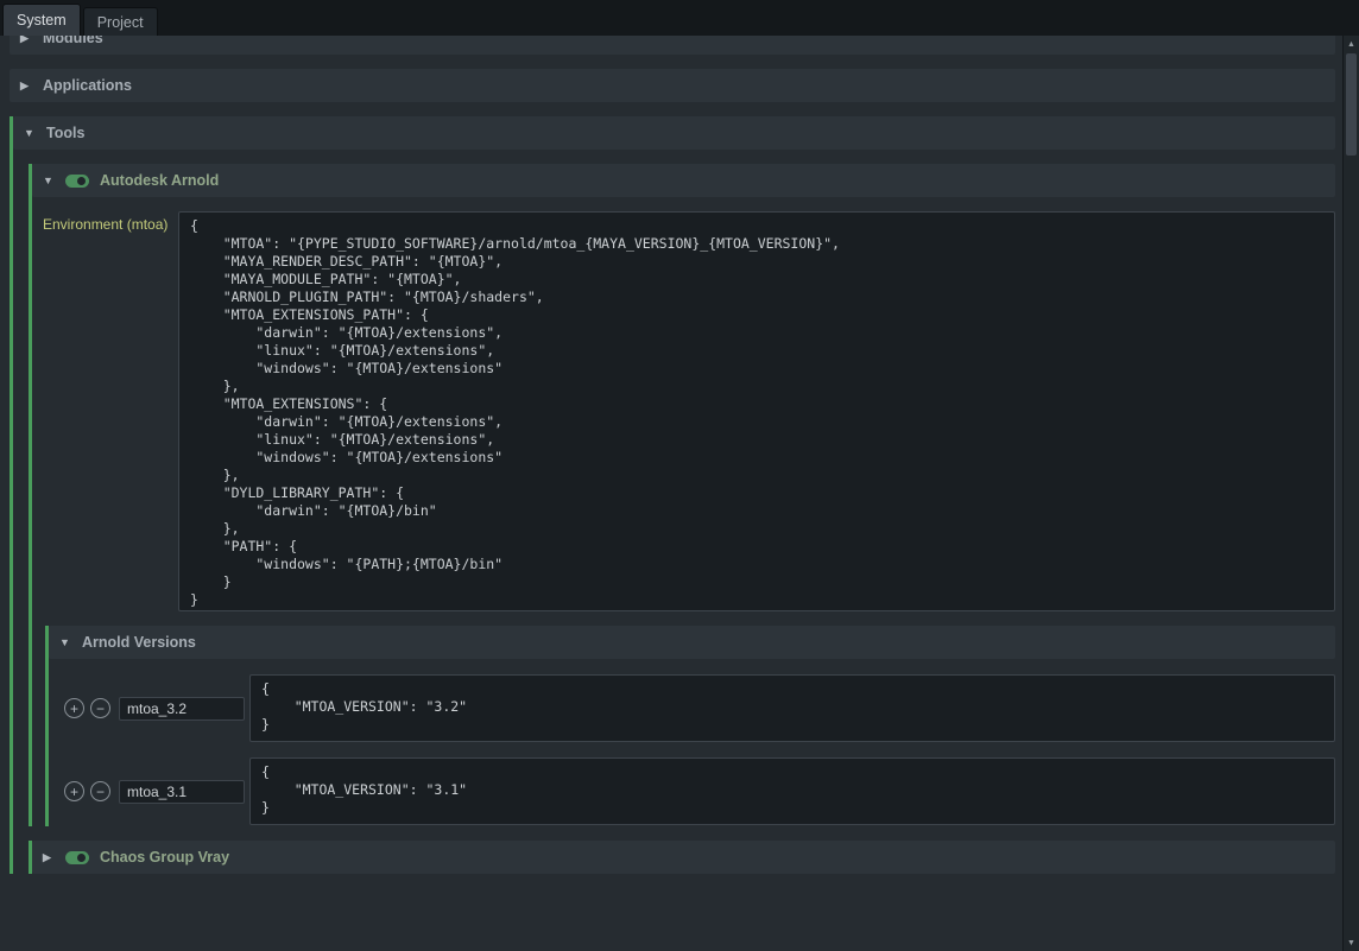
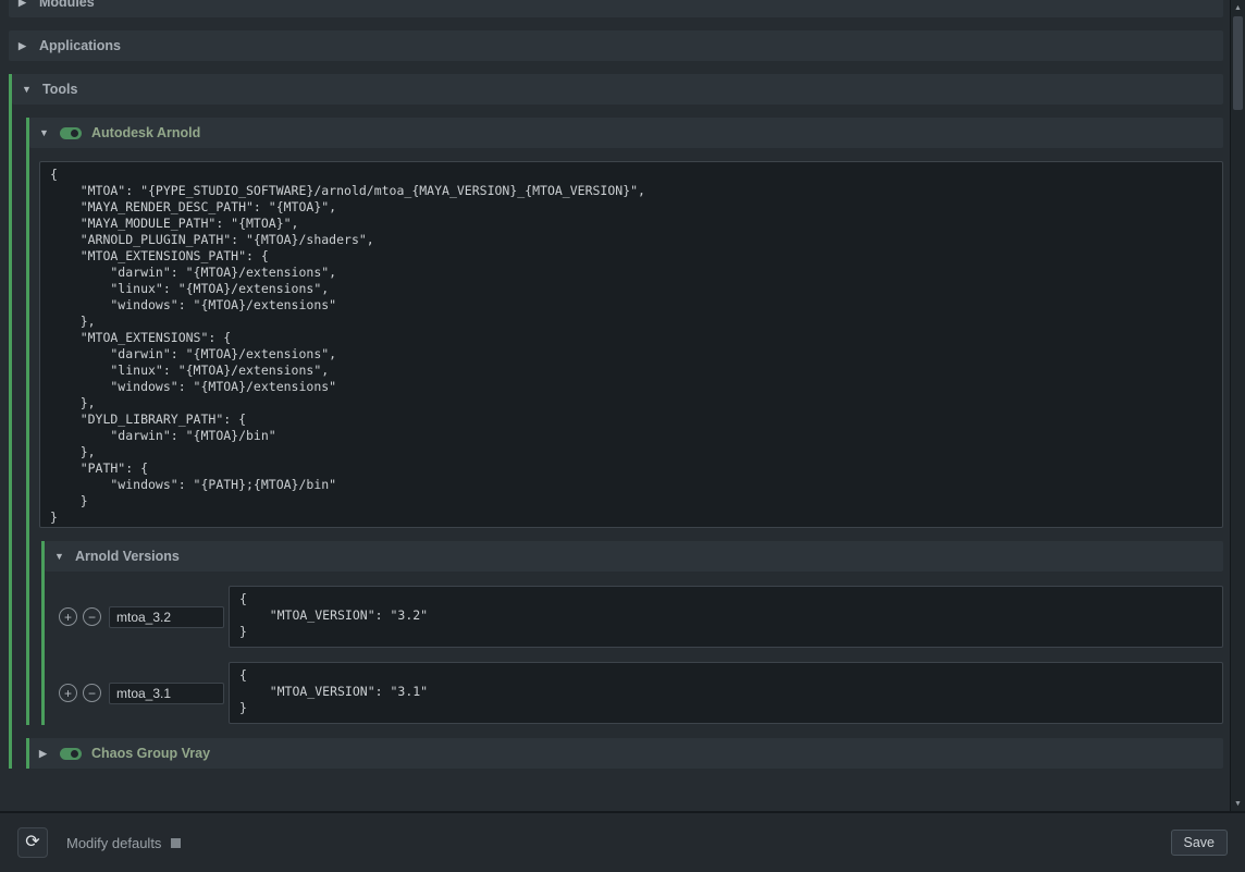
- System
- Project
  ▶
  Modules
  ▶
  Applications
  ▼
  Tools
  ▼
  Autodesk Arnold
- Environment (mtoa)
  {
  "MTOA": "{PYPE_STUDIO_SOFTWARE}/arnold/mtoa_{MAYA_VERSION}_{MTOA_VERSION}",
  "MAYA_RENDER_DESC_PATH": "{MTOA}",
  "MAYA_MODULE_PATH": "{MTOA}",
  "ARNOLD_PLUGIN_PATH": "{MTOA}/shaders",
  "MTOA_EXTENSIONS_PATH": {
  "darwin": "{MTOA}/extensions",
  "linux": "{MTOA}/extensions",
  "windows": "{MTOA}/extensions"
  },
  "MTOA_EXTENSIONS": {
  "darwin": "{MTOA}/extensions",
  "linux": "{MTOA}/extensions",
  "windows": "{MTOA}/extensions"
  },
  "DYLD_LIBRARY_PATH": {
  "darwin": "{MTOA}/bin"
  },
  "PATH": {
  "windows": "{PATH};{MTOA}/bin"
  }
  }
  ▼
  Arnold Versions
  +
  −
  mtoa_3.2
  {
  "MTOA_VERSION": "3.2"
  }
  +
  −
  mtoa_3.1
  {
  "MTOA_VERSION": "3.1"
  }
  ▶
  Chaos Group Vray
+ ⟳
+ Modify defaults
+ Save
